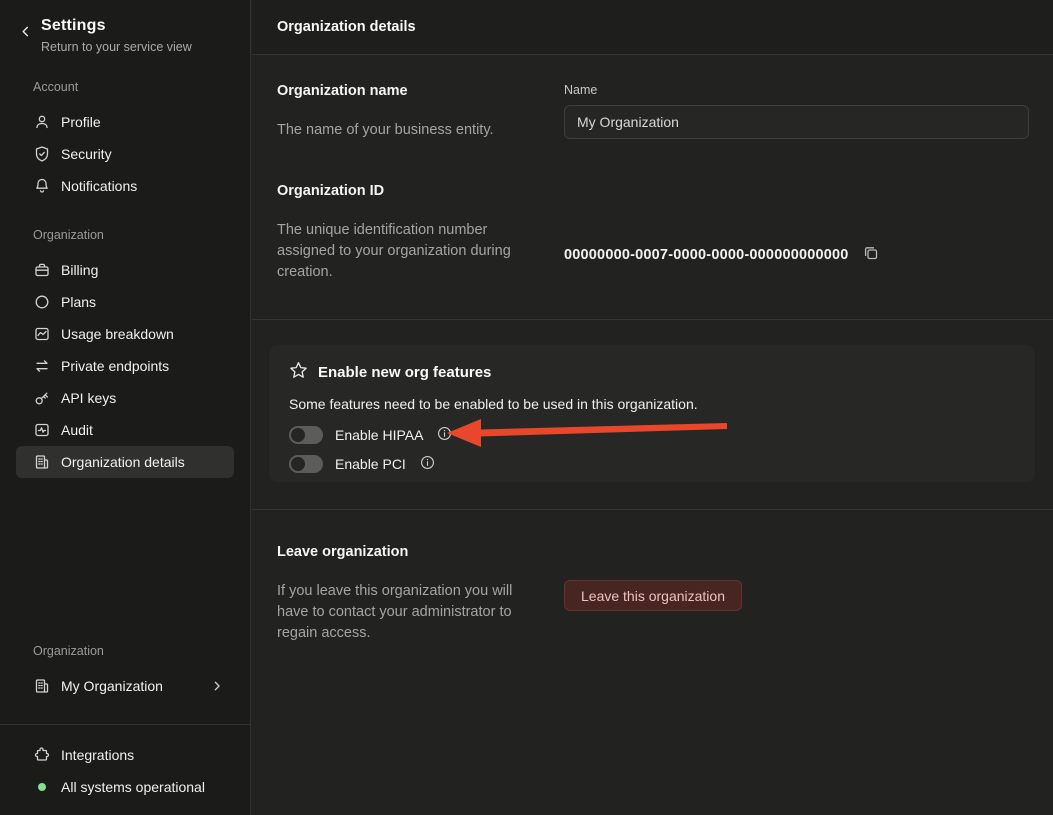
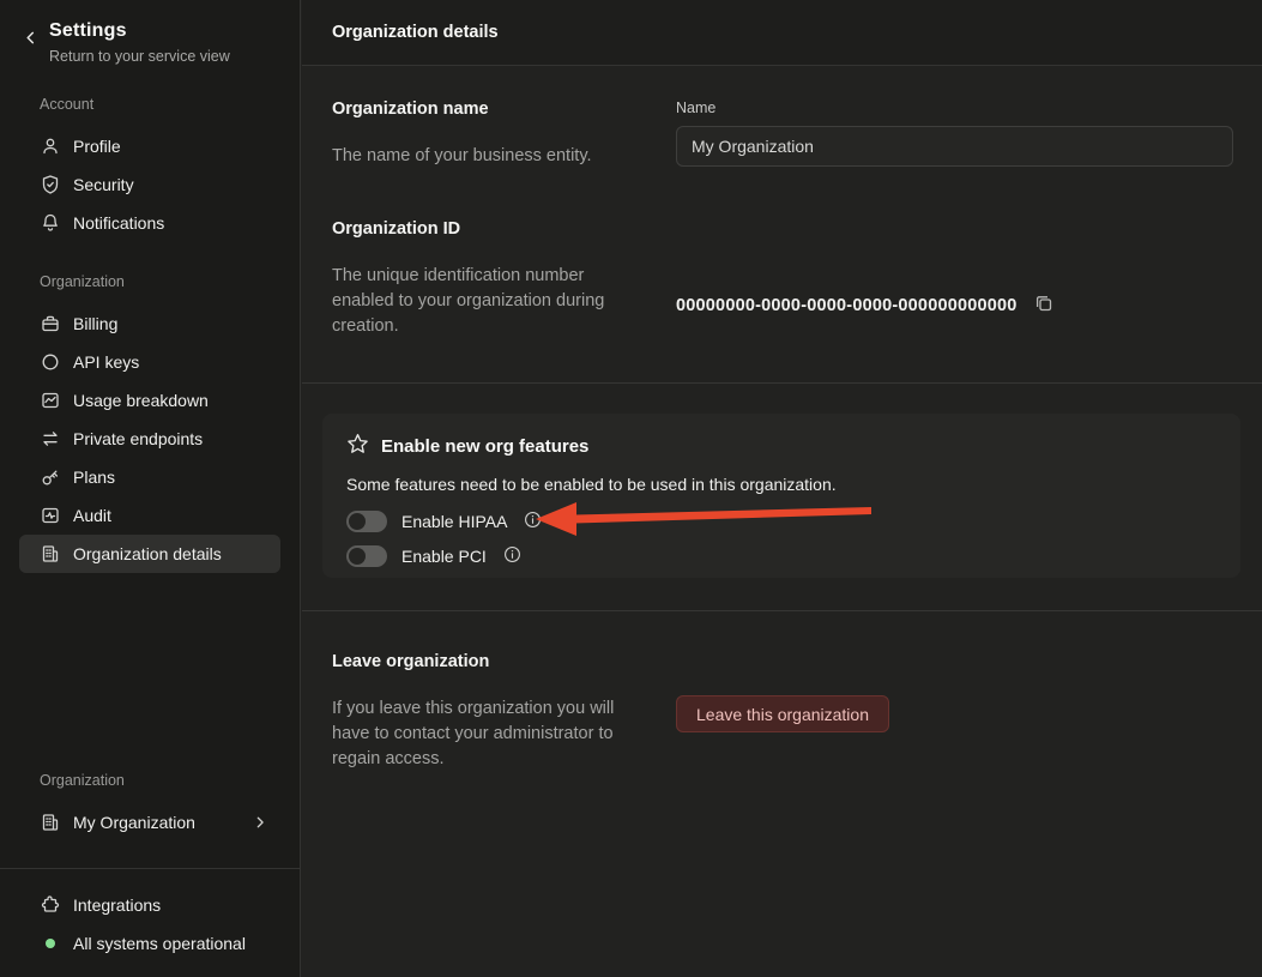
  Settings
  Return to your service view
  Account
  Profile
  Security
  Notifications
  Organization
  Billing
- Plans
+ API keys
  Usage breakdown
  Private endpoints
- API keys
+ Plans
  Audit
  Organization details
  Organization
  My Organization
  Integrations
  All systems operational
  Organization details
  Organization name
  The name of your business entity.
  Name
  My Organization
  Organization ID
- The unique identification number assigned to your organization during creation.
+ The unique identification number enabled to your organization during creation.
- 00000000-0007-0000-0000-000000000000
+ 00000000-0000-0000-0000-000000000000
  Enable new org features
  Some features need to be enabled to be used in this organization.
  Enable HIPAA
  Enable PCI
  Leave organization
  If you leave this organization you will have to contact your administrator to regain access.
  Leave this organization
